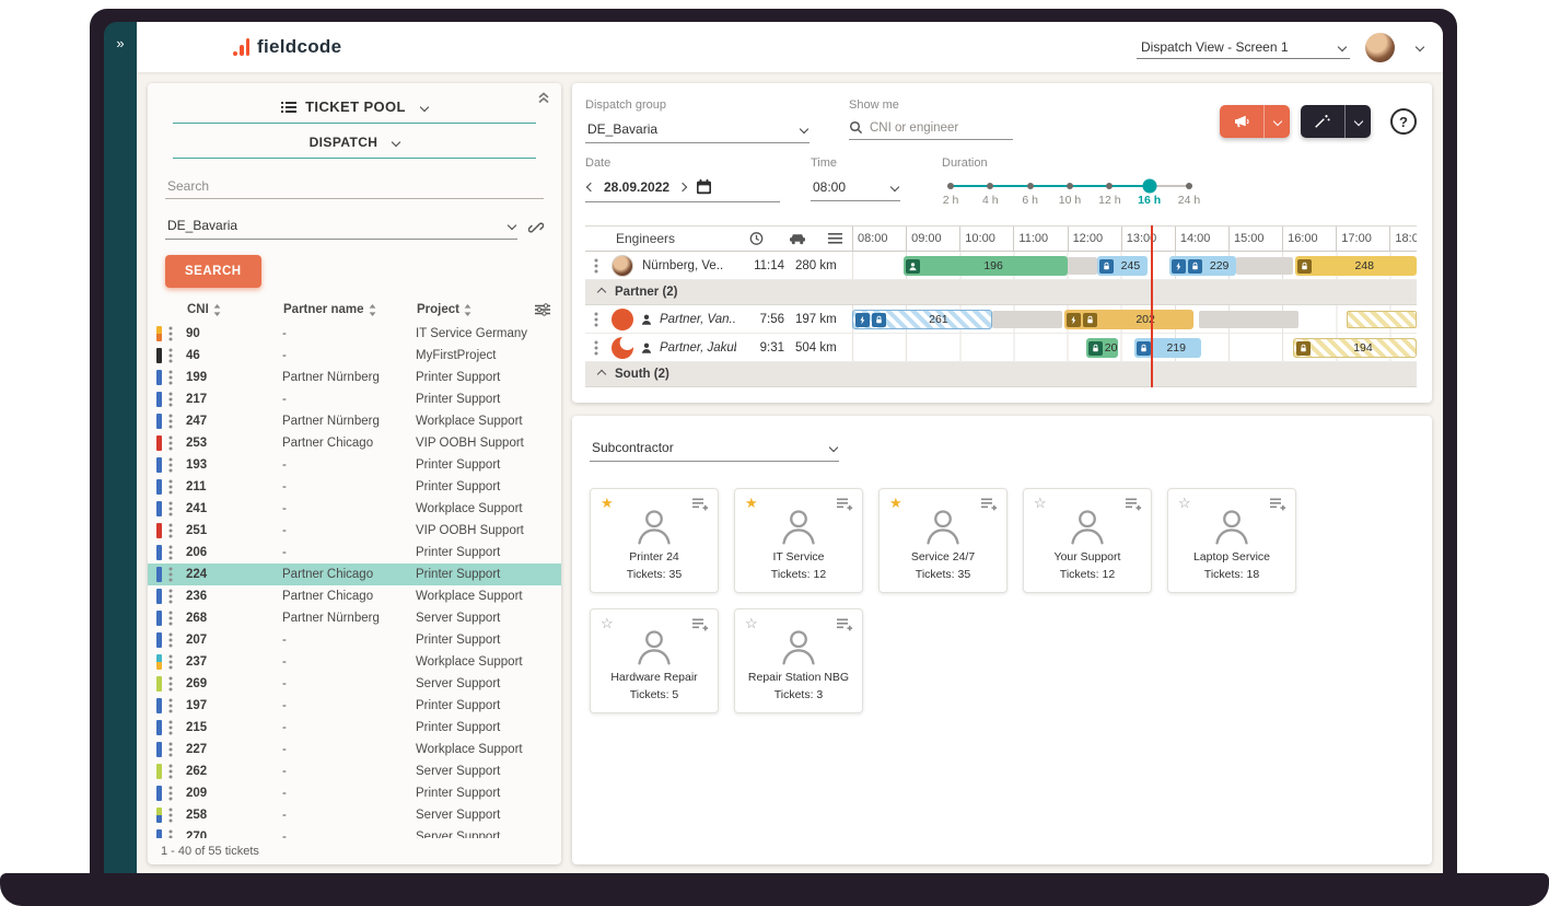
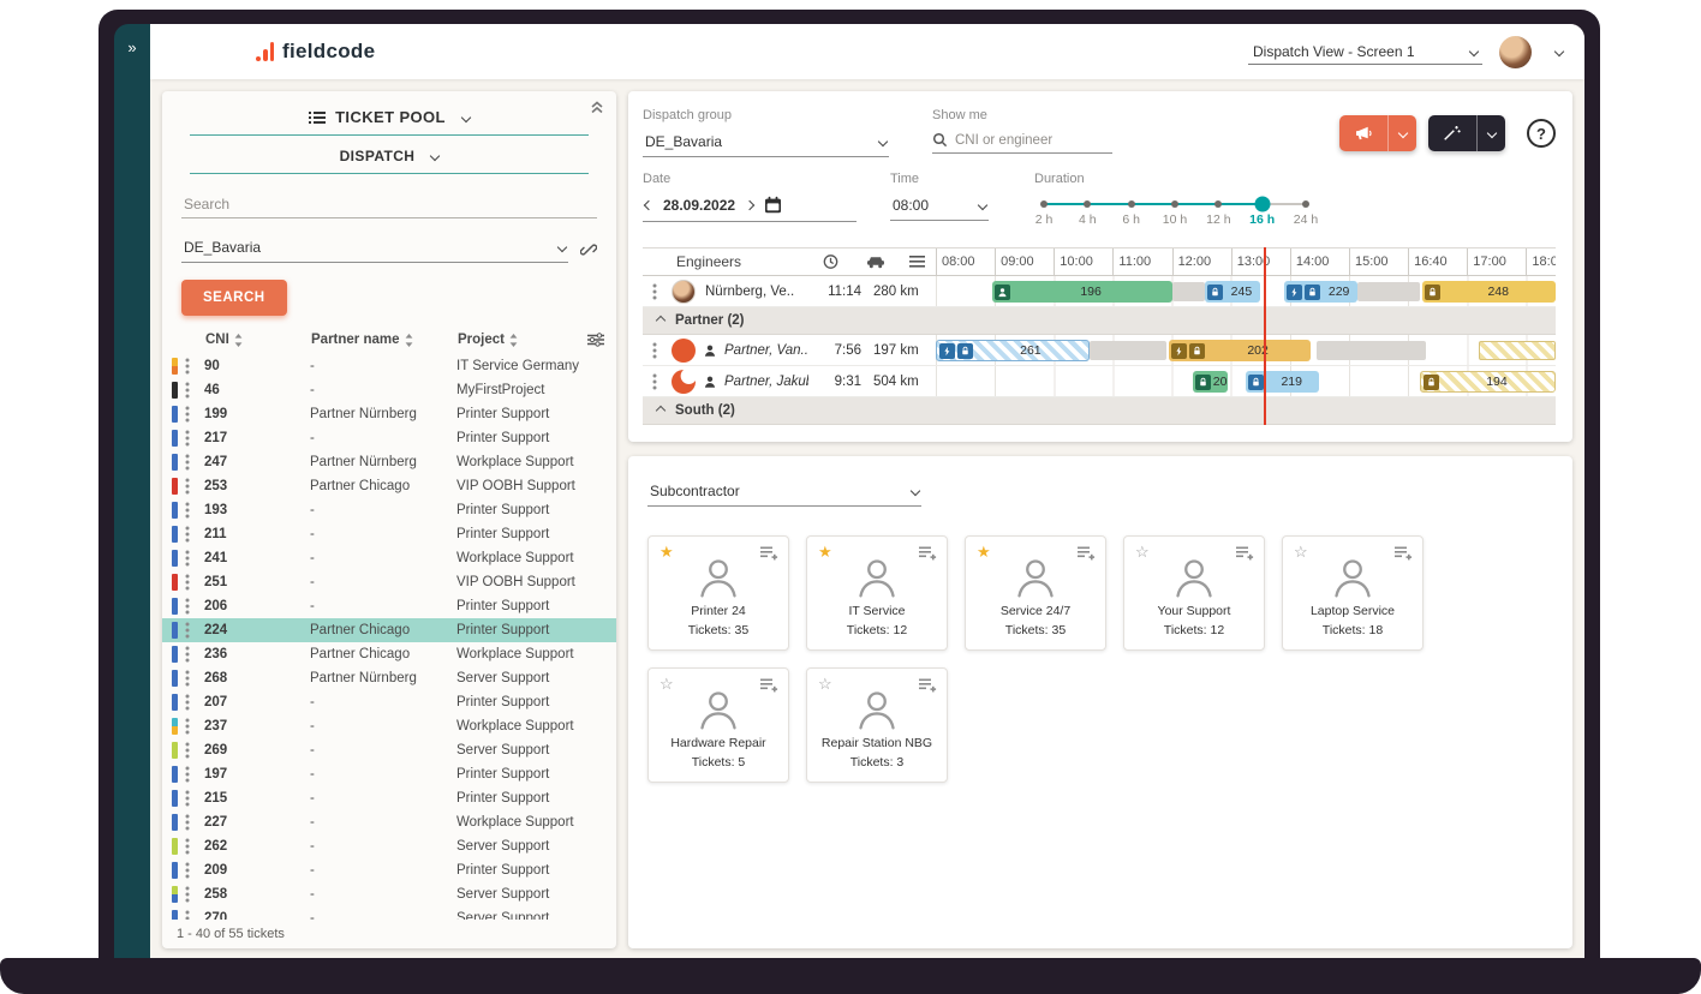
  »
  fieldcode
  Dispatch View - Screen 1
  TICKET POOL
  DISPATCH
  Search
  DE_Bavaria
  SEARCH
  CNI
  Partner name
  Project
  90
  -
  IT Service Germany
  46
  -
  MyFirstProject
  199
  Partner Nürnberg
  Printer Support
  217
  -
  Printer Support
  247
  Partner Nürnberg
  Workplace Support
  253
  Partner Chicago
  VIP OOBH Support
  193
  -
  Printer Support
  211
  -
  Printer Support
  241
  -
  Workplace Support
  251
  -
  VIP OOBH Support
  206
  -
  Printer Support
  224
  Partner Chicago
  Printer Support
  236
  Partner Chicago
  Workplace Support
  268
  Partner Nürnberg
  Server Support
  207
  -
  Printer Support
  237
  -
  Workplace Support
  269
  -
  Server Support
  197
  -
  Printer Support
  215
  -
  Printer Support
  227
  -
  Workplace Support
  262
  -
  Server Support
  209
  -
  Printer Support
  258
  -
  Server Support
  270
  -
  Server Support
  1 - 40 of 55 tickets
  Dispatch group
  DE_Bavaria
  Show me
  CNI or engineer
  ?
  Date
  28.09.2022
  Time
  08:00
  Duration
  2 h
  4 h
  6 h
  10 h
  12 h
  16 h
  24 h
  Engineers
  08:00
  09:00
  10:00
  11:00
  12:00
  13:00
  14:00
  15:00
- 16:00
+ 16:40
  17:00
  18:0
  Nürnberg, Ve..
  11:14
  280 km
  196
  245
  229
  248
  Partner (2)
  Partner, Van..
  7:56
  197 km
  261
  Partner, Jaku
  9:31
  504 km
  20
  219
  194
  South (2)
  Subcontractor
  ★
  Printer 24
  Tickets: 35
  ★
  IT Service
  Tickets: 12
  ★
  Service 24/7
  Tickets: 35
  ☆
  Your Support
  Tickets: 12
  ☆
  Laptop Service
  Tickets: 18
  ☆
  Hardware Repair
  Tickets: 5
  ☆
  Repair Station NBG
  Tickets: 3
